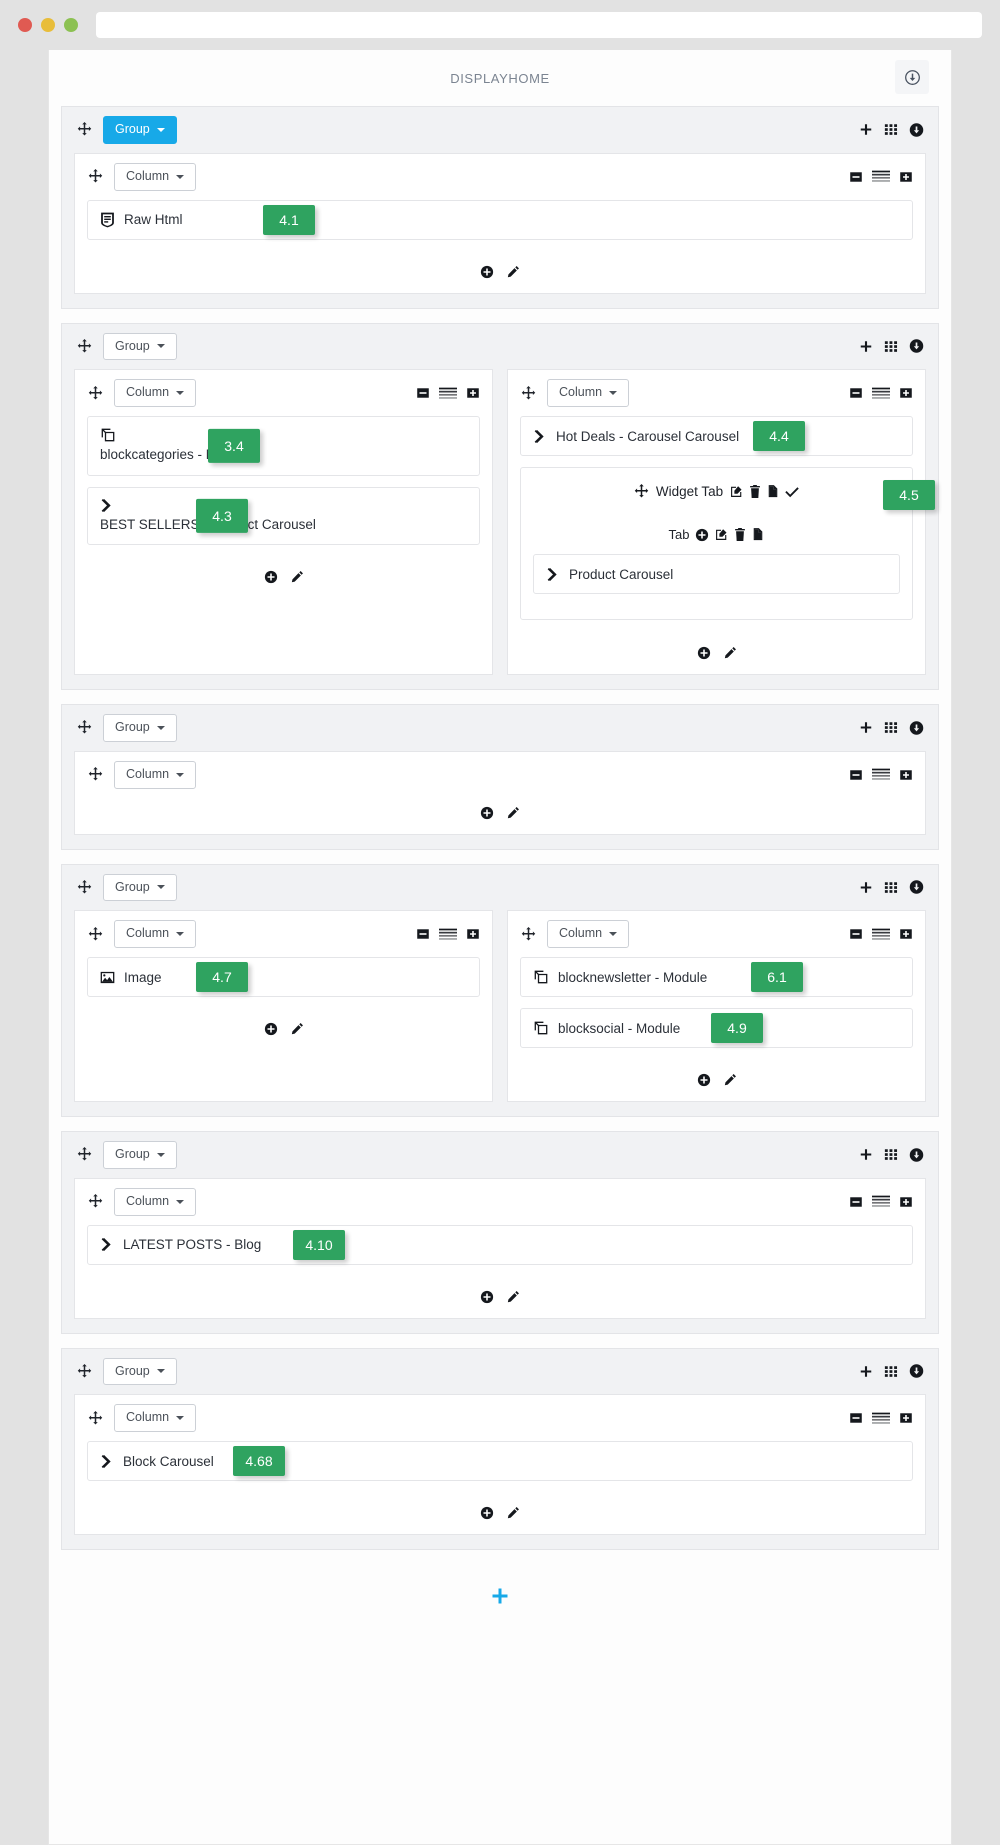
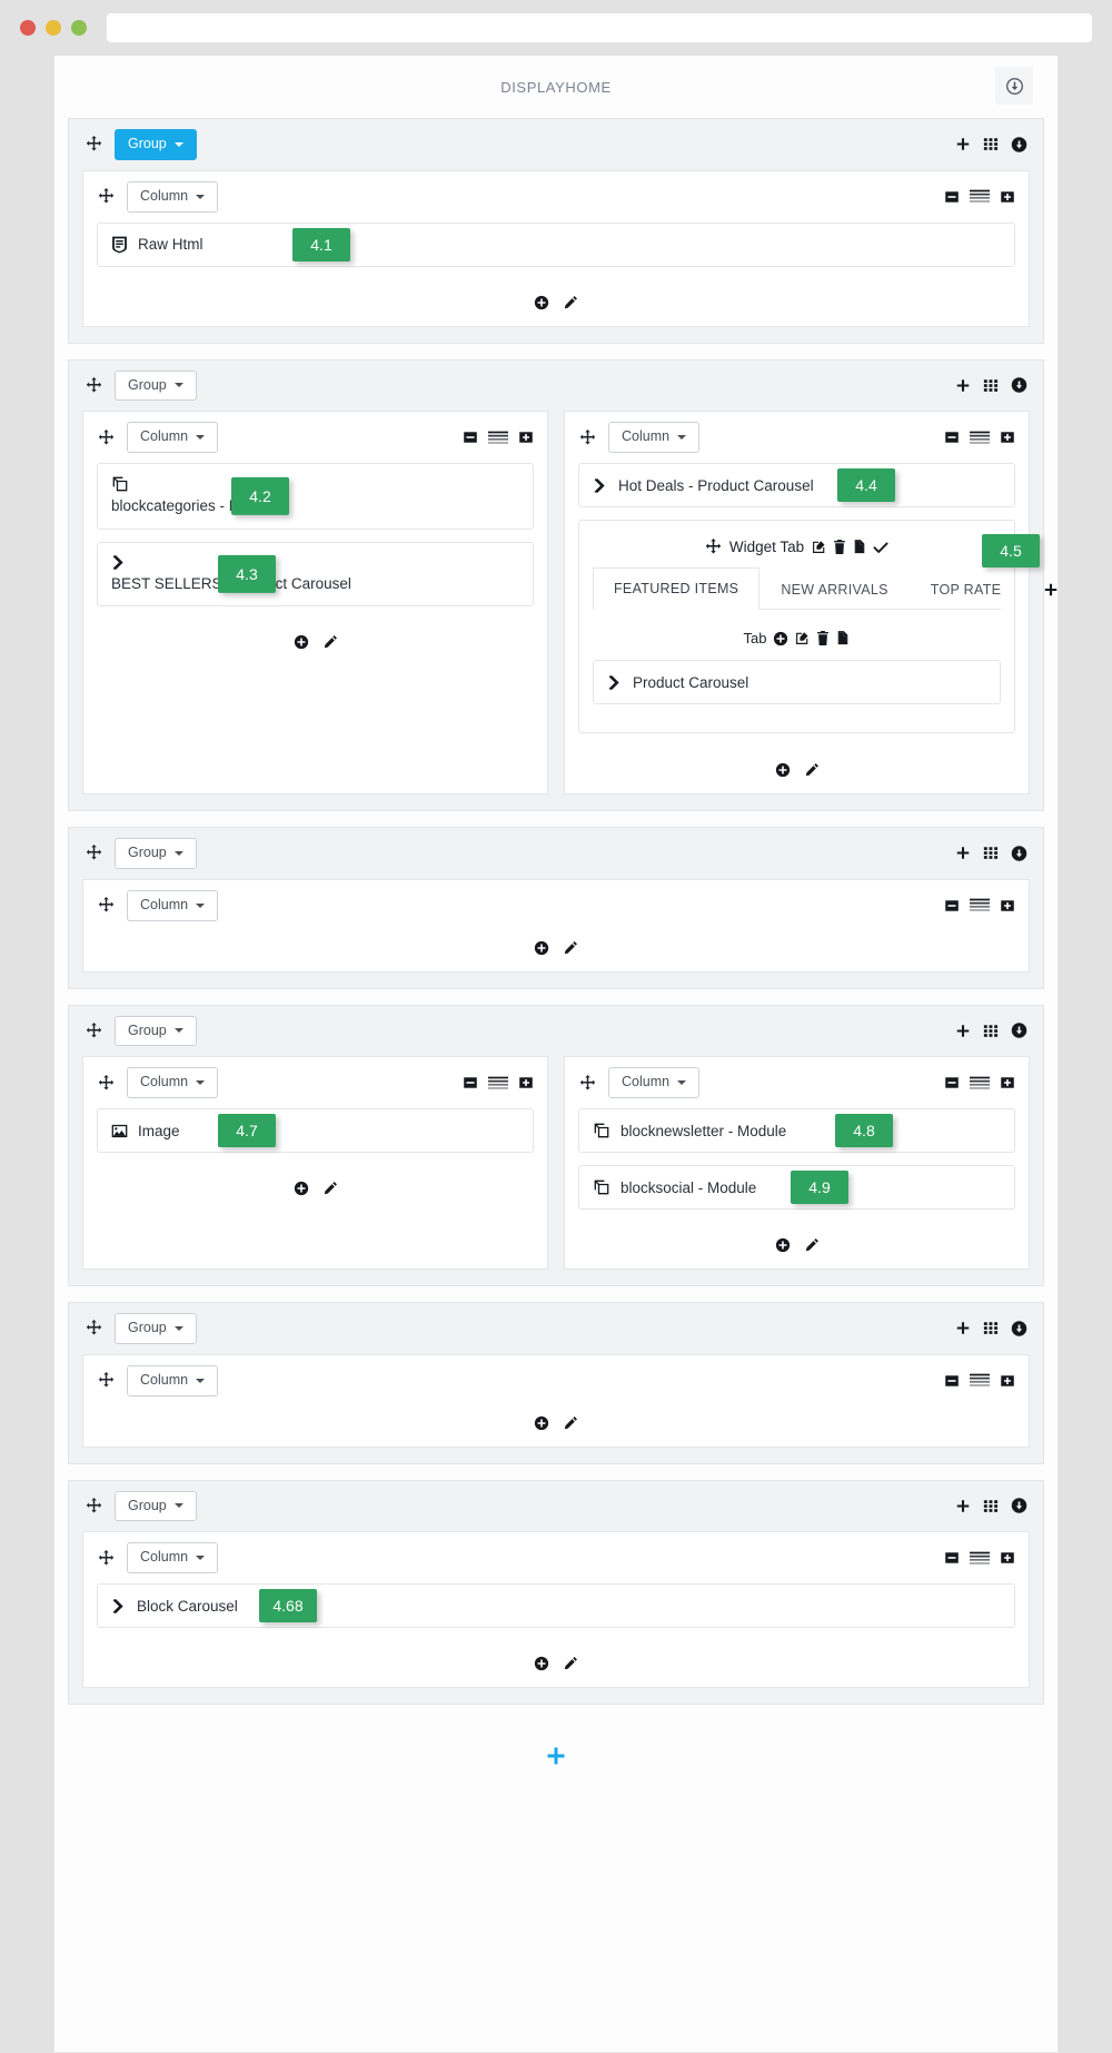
  DISPLAYHOME
  Group
  Column
  Raw Html
  4.1
  Group
  Column
  blockcategories -
- 3.4
+ 4.2
  BEST SELLERct Carousel
  4.3
  Column
- Hot Deals - Carousel Carousel
+ Hot Deals - Product Carousel
  4.4
  Widget Tab
  4.5
+ FEATURED ITEMS
+ NEW ARRIVALS
+ TOP RATE
  Tab
  Product Carousel
  Group
  Column
  Group
  Column
  Image
  4.7
  Column
  blocknewsletter - Module
- 6.1
+ 4.8
  blocksocial - Module
  4.9
  Group
  Column
- LATEST POSTS - Blog
- 4.10
  Group
  Column
  Block Carousel
  4.68
